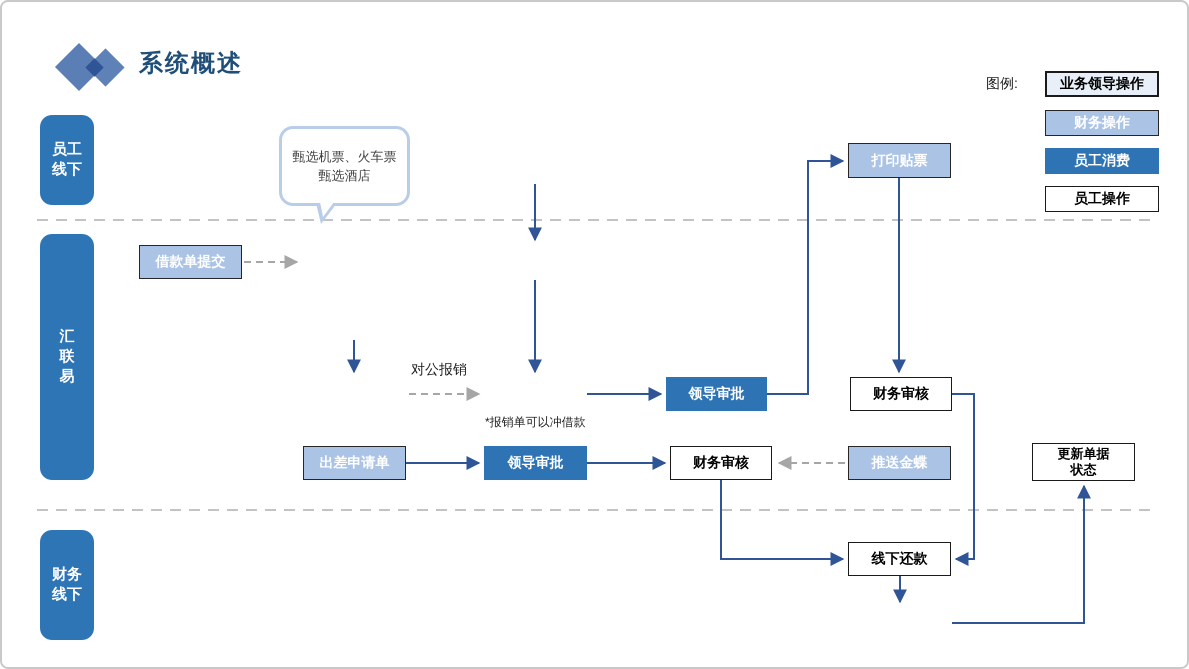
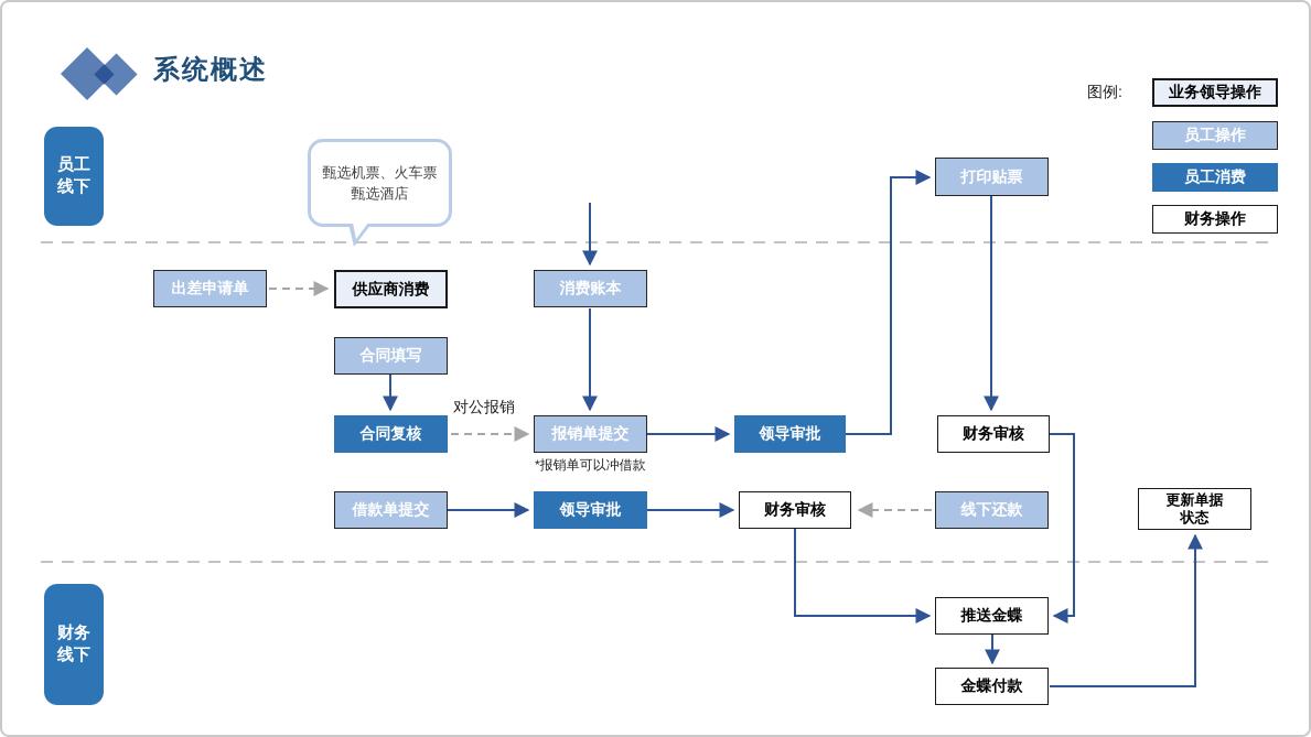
  系统概述
  图例:
  业务领导操作
- 财务操作
+ 员工操作
  员工消费
- 员工操作
+ 财务操作
  员工
  线下
- 汇
- 联
- 易
  财务
  线下
  甄选机票、火车票
  甄选酒店
  打印贴票
- 借款单提交
+ 出差申请单
+ 供应商消费
+ 消费账本
+ 合同填写
+ 合同复核
+ 报销单提交
  领导审批
  财务审核
- 出差申请单
+ 借款单提交
  领导审批
  财务审核
- 推送金蝶
+ 线下还款
  更新单据
  状态
- 线下还款
+ 推送金蝶
+ 金蝶付款
  对公报销
  *报销单可以冲借款
